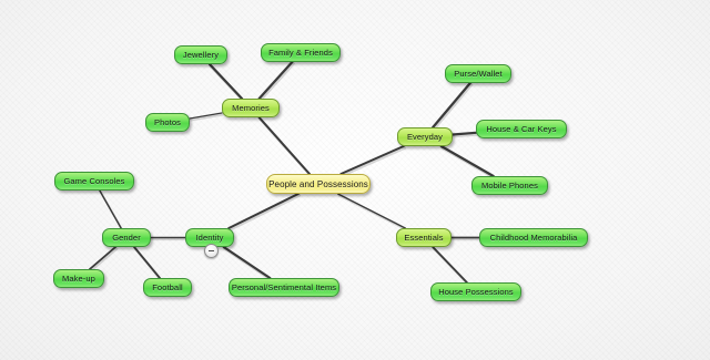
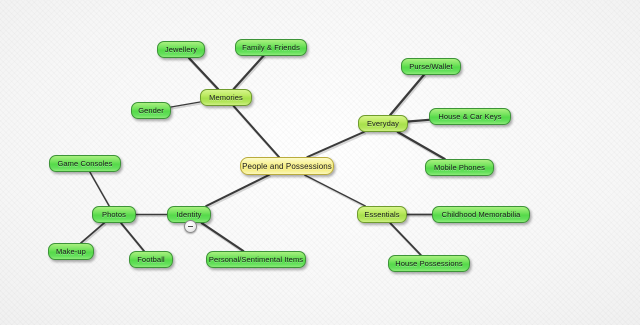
  People and Possessions
  Memories
  Jewellery
  Family & Friends
- Photos
+ Gender
  Everyday
  Purse/Wallet
  House & Car Keys
  Mobile Phones
  Essentials
  Childhood Memorabilia
  House Possessions
  Identity
- Gender
+ Photos
  Game Consoles
  Make-up
  Football
  Personal/Sentimental Items
